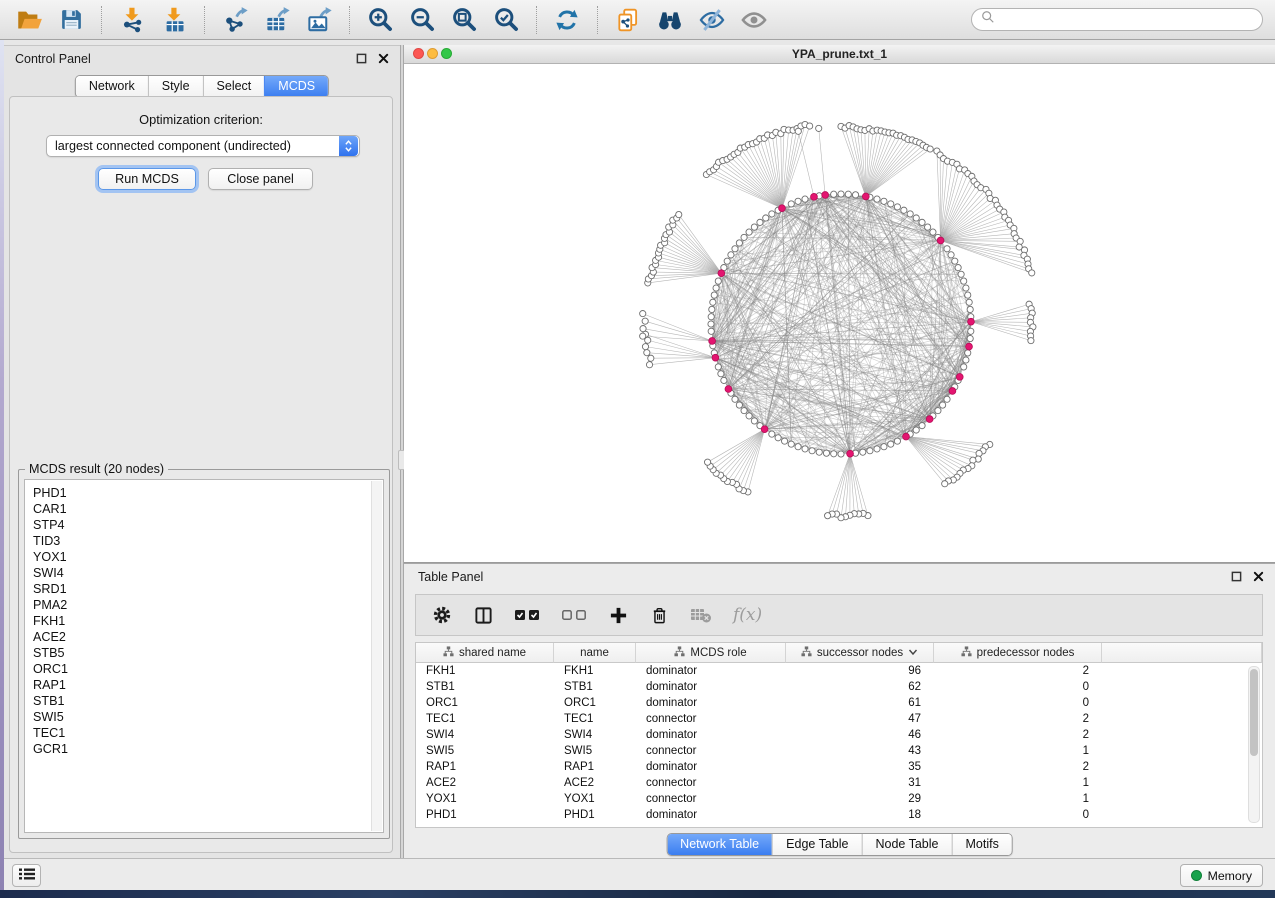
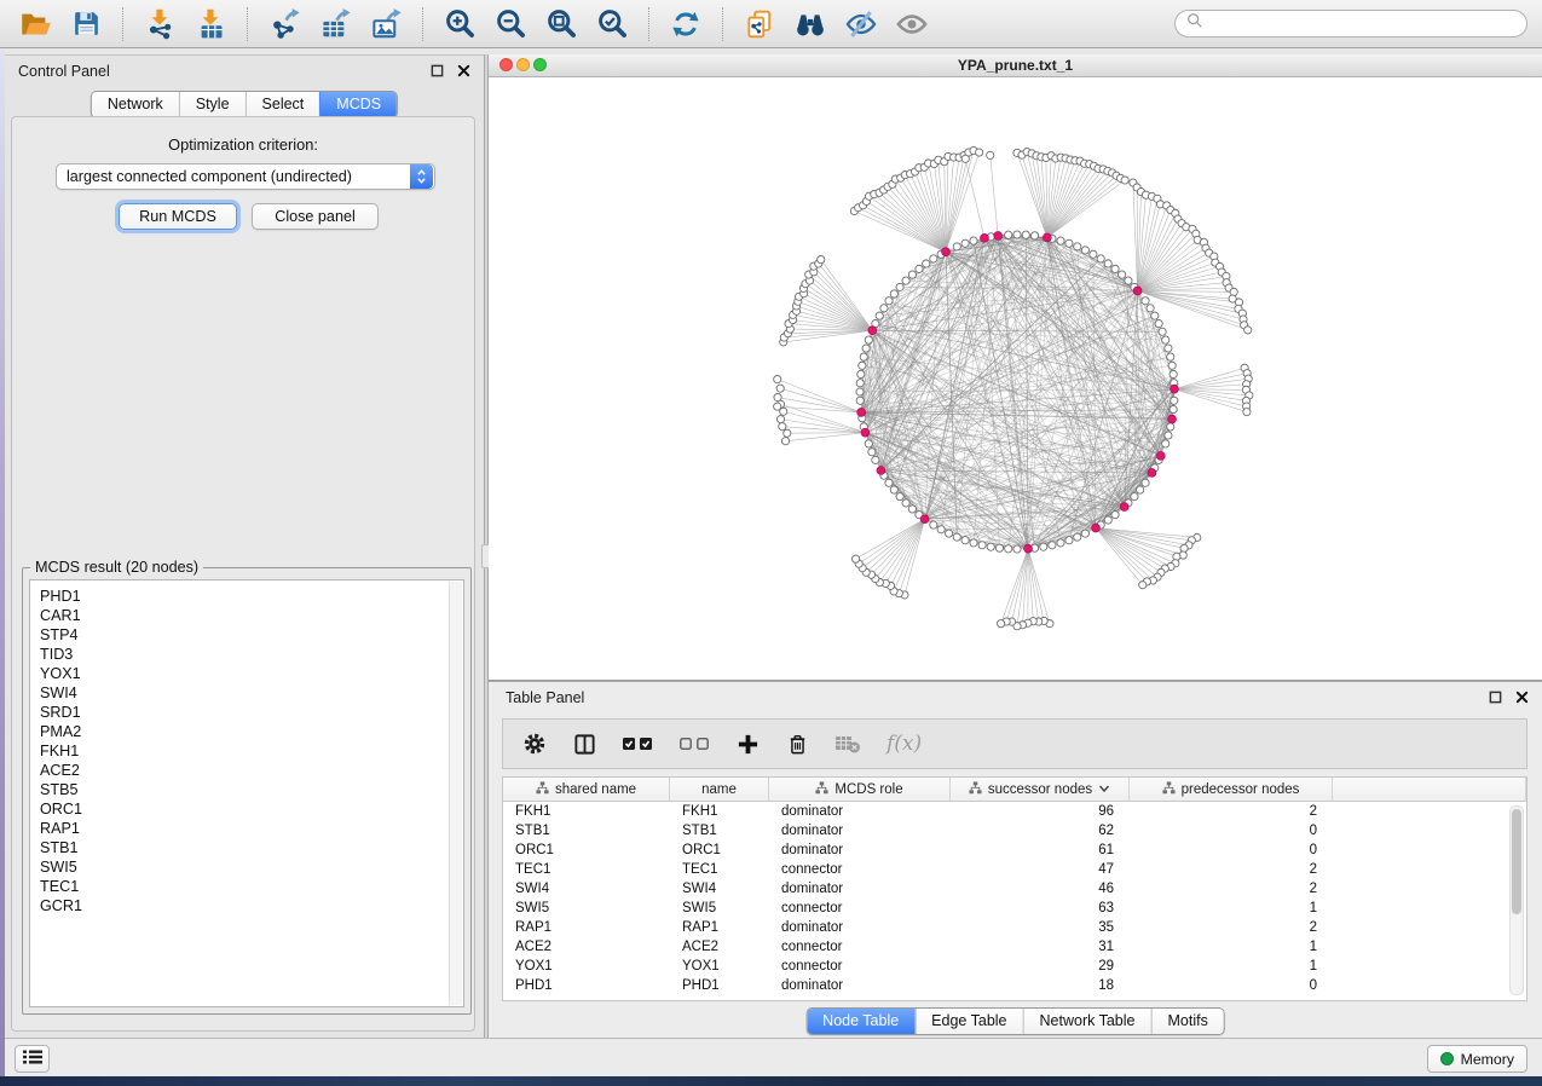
  Control Panel
  Network
  Style
  Select
  MCDS
  Optimization criterion:
  largest connected component (undirected)
  Run MCDS
  Close panel
  MCDS result (20 nodes)
  PHD1
  CAR1
  STP4
  TID3
  YOX1
  SWI4
  SRD1
  PMA2
  FKH1
  ACE2
  STB5
  ORC1
  RAP1
  STB1
  SWI5
  TEC1
  GCR1
  YPA_prune.txt_1
  Table Panel
  f(x)
  shared name
  name
  MCDS role
  successor nodes
  predecessor nodes
  FKH1
  FKH1
  dominator
  96
  2
  STB1
  STB1
  dominator
  62
  0
  ORC1
  ORC1
  dominator
  61
  0
  TEC1
  TEC1
  connector
  47
  2
  SWI4
  SWI4
  dominator
  46
  2
  SWI5
  SWI5
  connector
- 43
+ 63
  1
  RAP1
  RAP1
  dominator
  35
  2
  ACE2
  ACE2
  connector
  31
  1
  YOX1
  YOX1
  connector
  29
  1
  PHD1
  PHD1
  dominator
  18
  0
- Network Table
+ Node Table
  Edge Table
- Node Table
+ Network Table
  Motifs
  Memory
